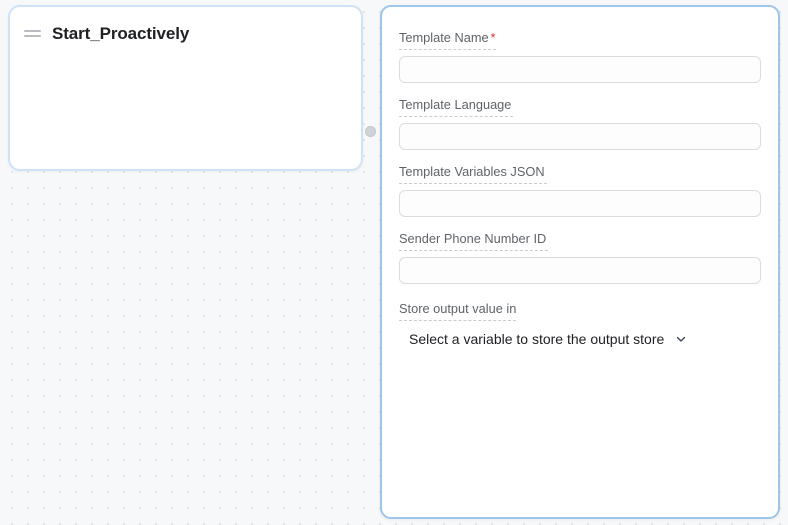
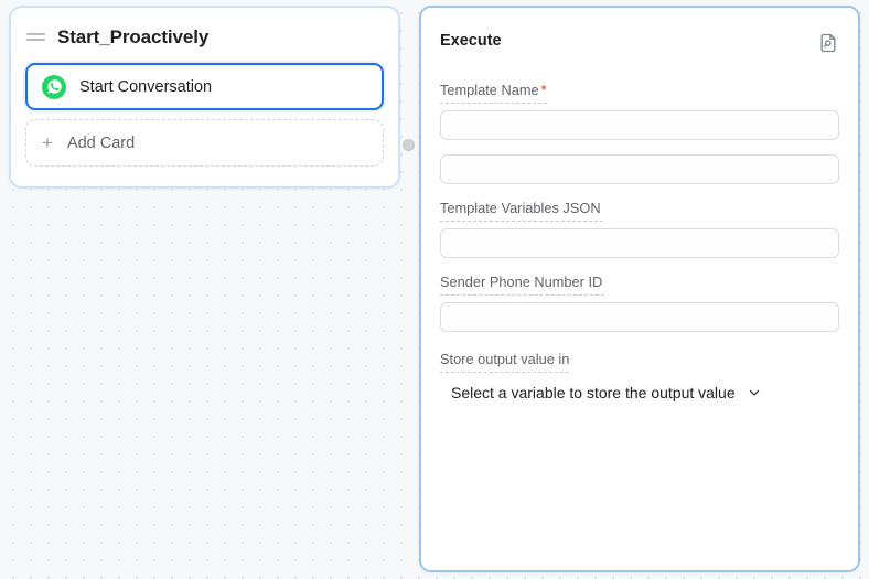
  Start_Proactively
+ Start Conversation
+ +
+ Add Card
+ Execute
  Template Name *
- Template Language
  Template Variables JSON
  Sender Phone Number ID
  Store output value in
- Select a variable to store the output store
+ Select a variable to store the output value
